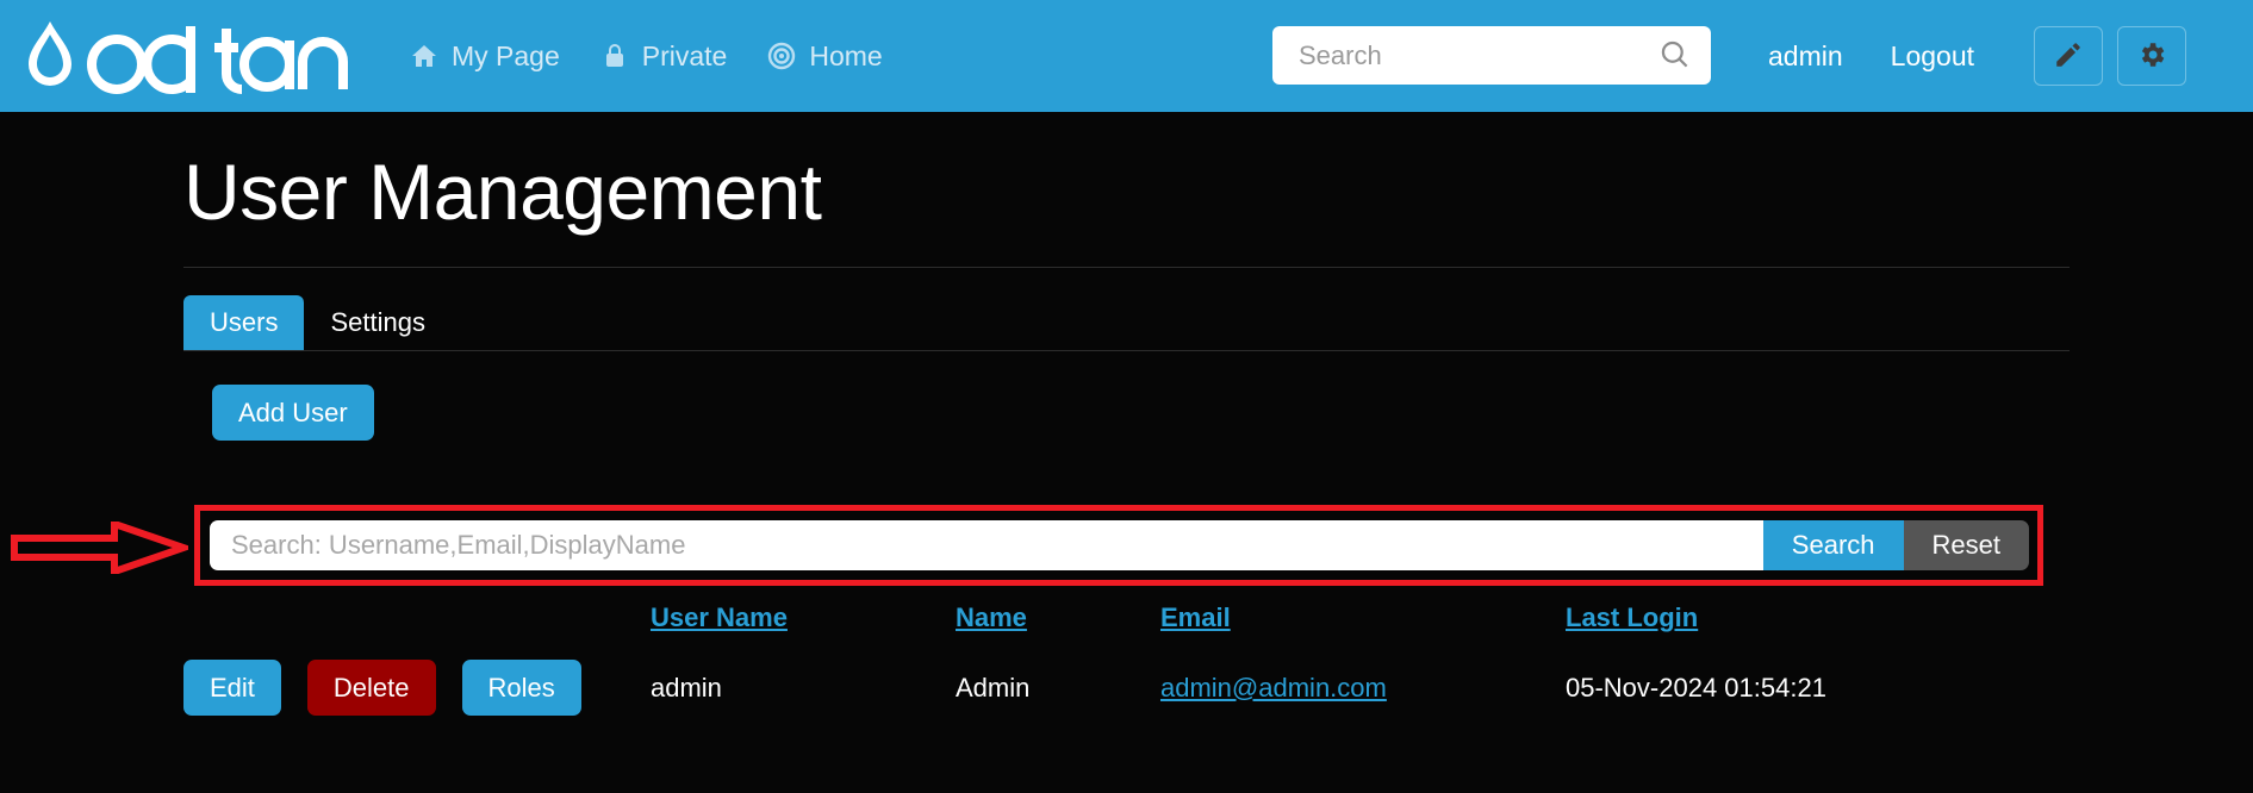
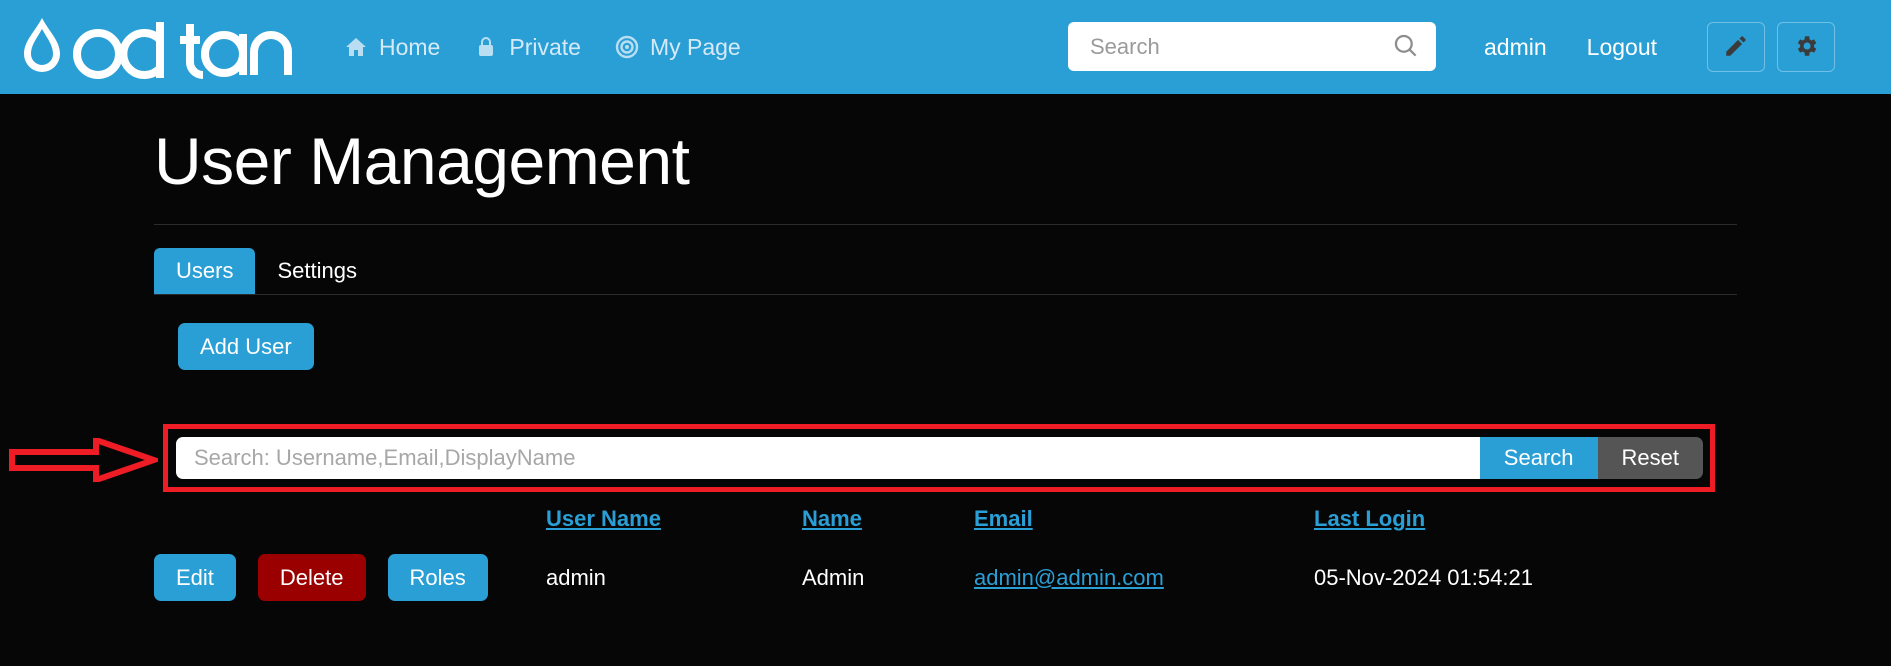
- My Page
+ Home
  Private
- Home
+ My Page
  Search
  admin
  Logout
  User Management
  Users
  Settings
  Add User
  Search: Username,Email,DisplayName
  Search
  Reset
  	User Name	Name	Email	Last Login
  Edit Delete Roles	admin	Admin	admin@admin.com	05-Nov-2024 01:54:21
